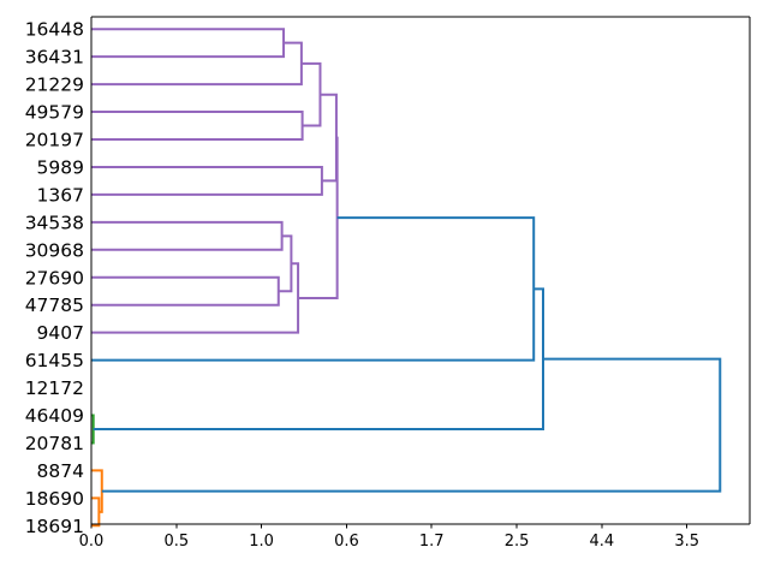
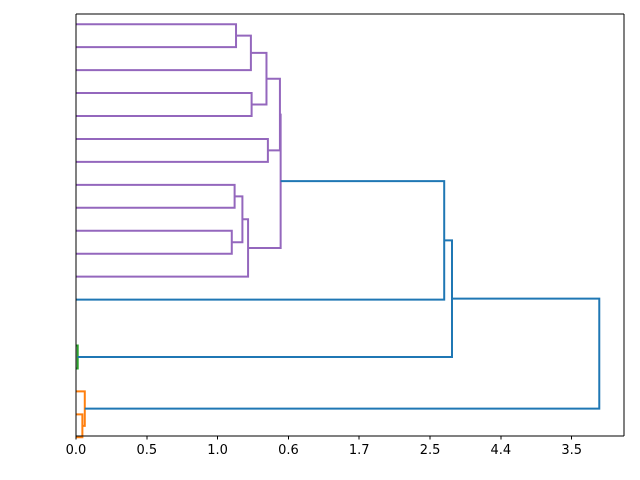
  0.0
  0.5
  1.0
  0.6
  1.7
  2.5
  4.4
  3.5
- 16448
- 36431
- 21229
- 49579
- 20197
- 5989
- 1367
- 34538
- 30968
- 27690
- 47785
- 9407
- 61455
- 12172
- 46409
- 20781
- 8874
- 18690
- 18691
